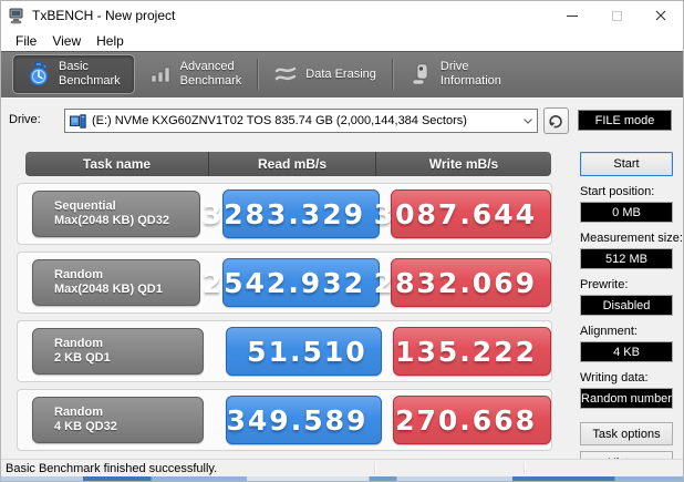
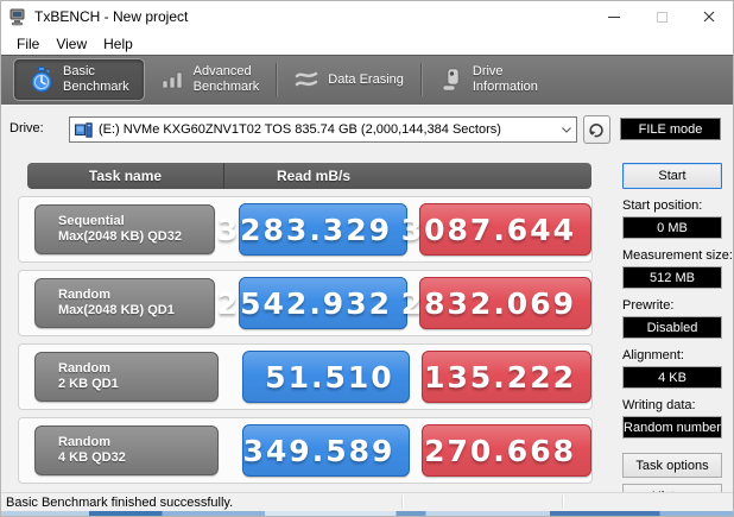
  TxBENCH - New project
  File
  View
  Help
  Basic
  Benchmark
  Advanced
  Benchmark
  Data Erasing
  Drive
  Information
  Drive:
  (E:) NVMe KXG60ZNV1T02 TOS 835.74 GB (2,000,144,384 Sectors)
  FILE mode
  Task name
  Read mB/s
- Write mB/s
  Sequential
  Max(2048 KB) QD32
  3283.329
  3087.644
  Random
  Max(2048 KB) QD1
  2542.932
  2832.069
  Random
  2 KB QD1
  51.510
  135.222
  Random
  4 KB QD32
  349.589
  270.668
  Start
  Start position:
  0 MB
  Measurement size:
  512 MB
  Prewrite:
  Disabled
  Alignment:
  4 KB
  Writing data:
  Random number
  Task options
  Basic Benchmark finished successfully.
